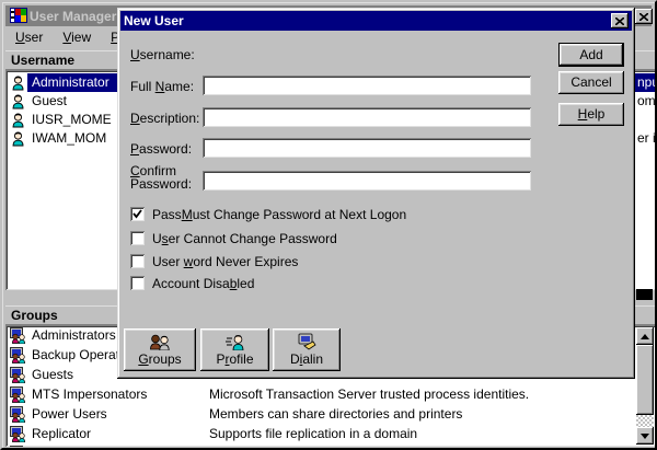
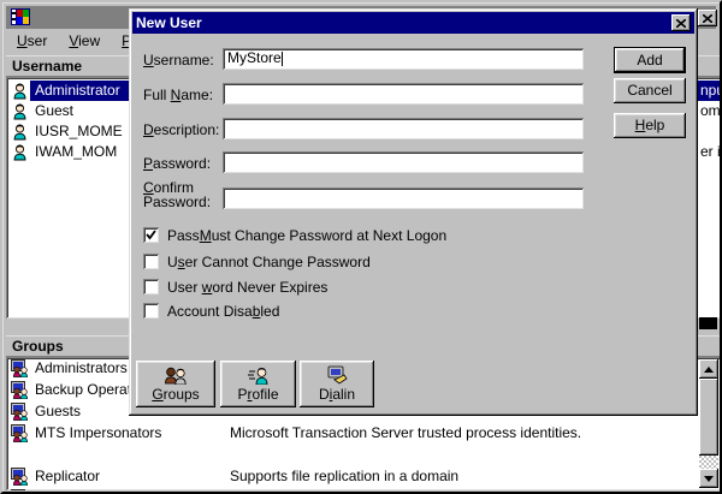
- User Manager
  User
  View
  Username
  Administrator
  Guest
  om
  IUSR_MOME
  IWAM_MOM
  er i
  Groups
  Administrators
  Backup Opera
  Guests
  MTS Impersonators
  Microsoft Transaction Server trusted process identities.
- Power Users
- Members can share directories and printers
  Replicator
  Supports file replication in a domain
  New User
  Username:
+ MyStore
  Full Name:
  Description:
  Password:
  Confirm
  Password:
  Add
  Cancel
  Help
  PassMust Change Password at Next Logon
  User Cannot Change Password
  User word Never Expires
  Account Disabled
  Groups
  Profile
  Dialin
